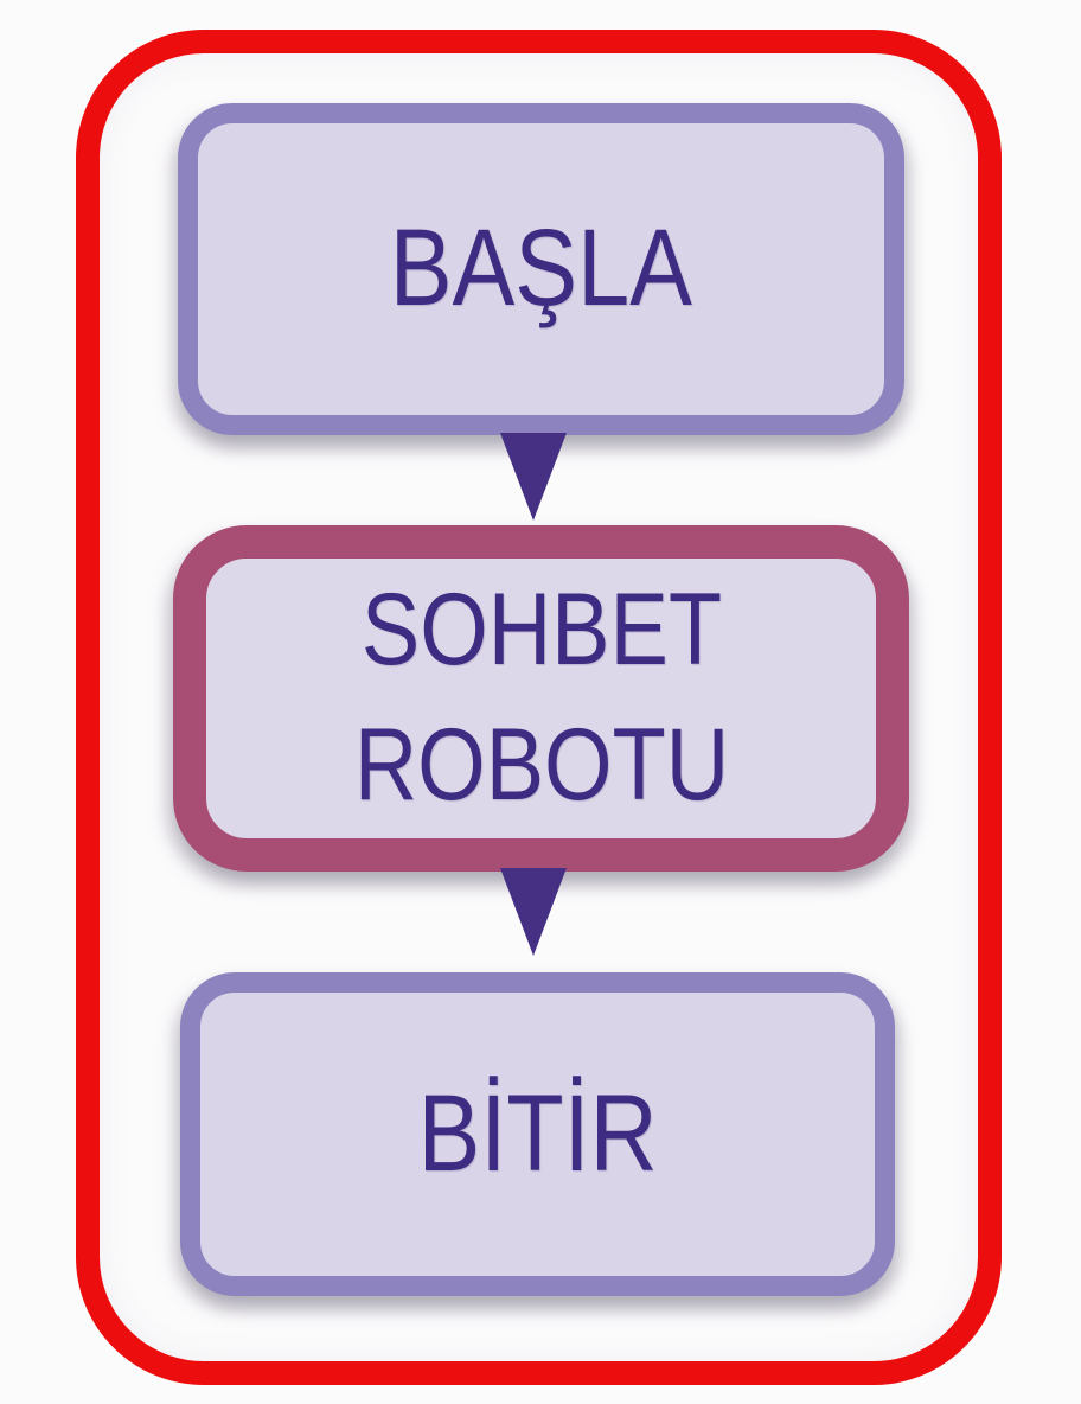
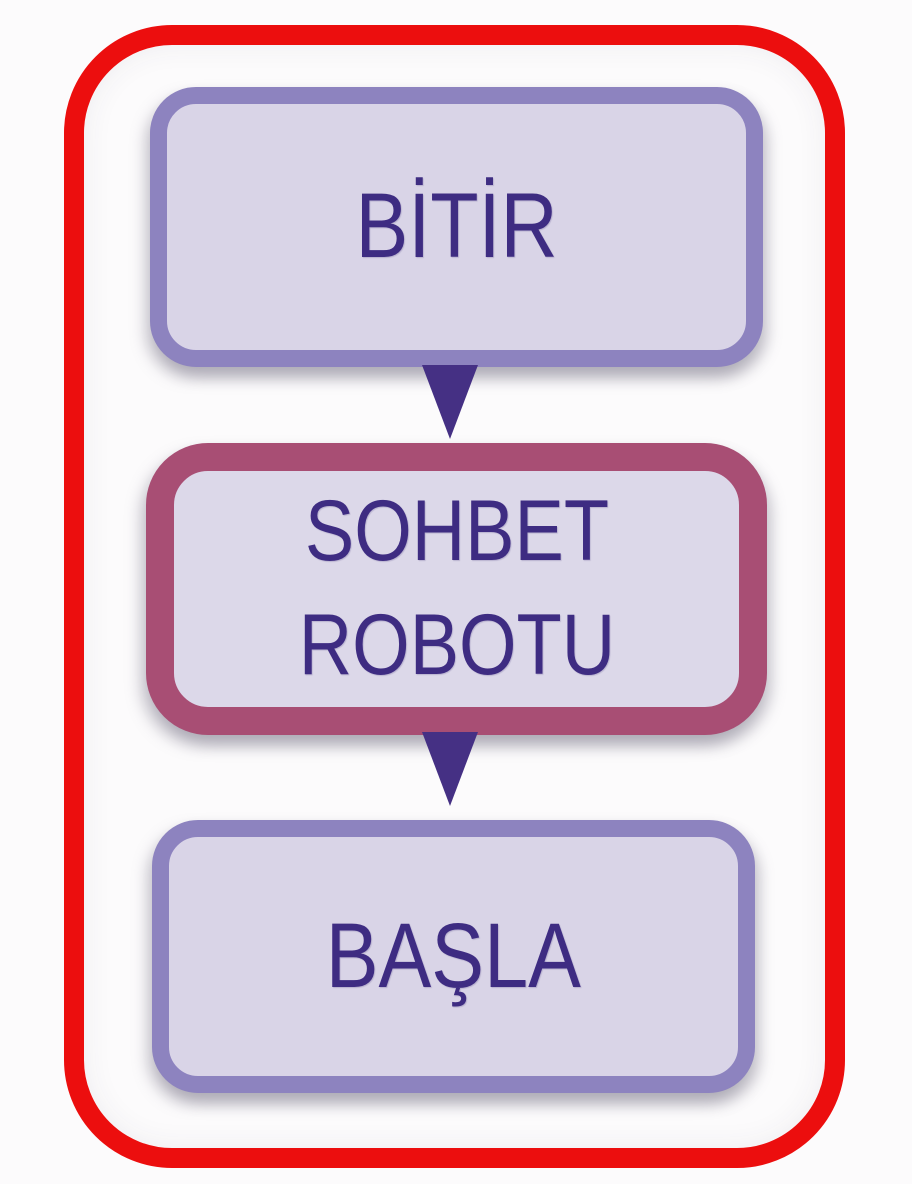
- BAŞLA
+ BİTİR
  SOHBET
  ROBOTU
- BİTİR
+ BAŞLA
